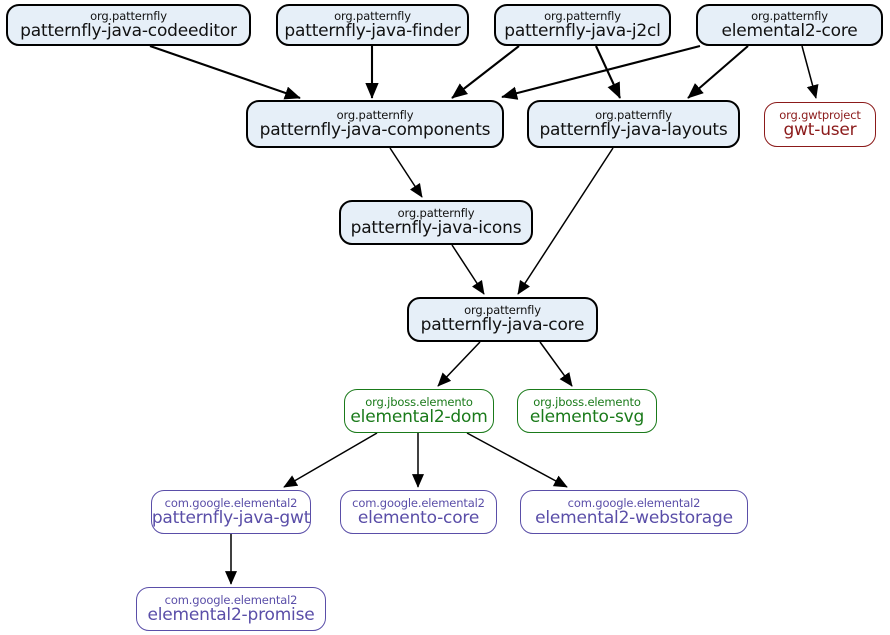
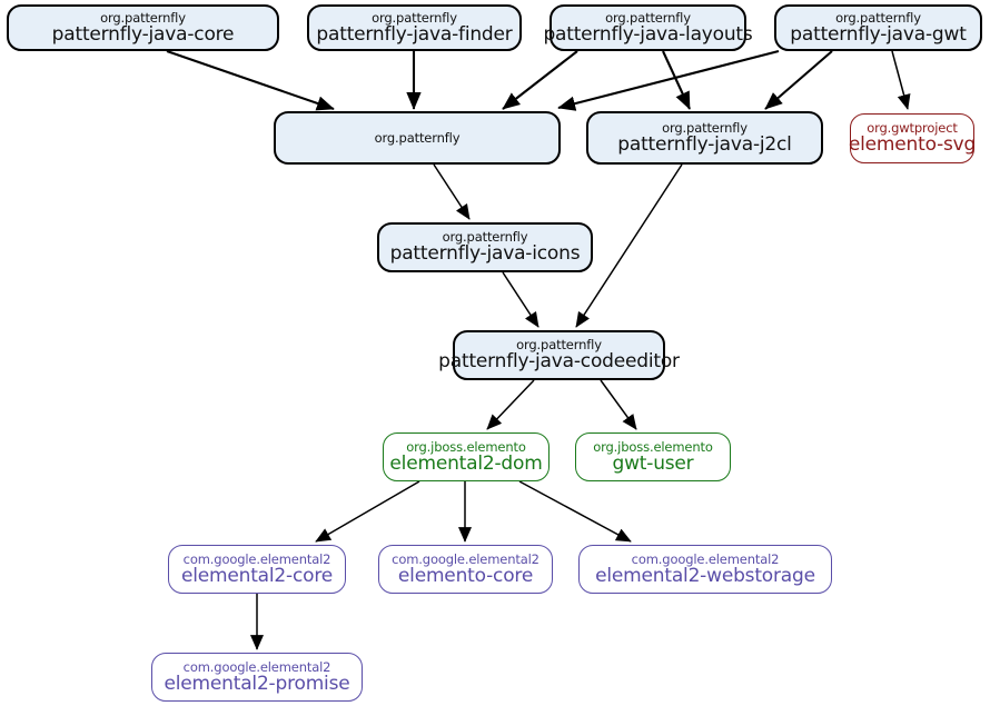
  org.patternfly
- patternfly-java-codeeditor
+ patternfly-java-core
  org.patternfly
  patternfly-java-finder
  org.patternfly
- patternfly-java-j2cl
+ patternfly-java-layouts
  org.patternfly
- elemental2-core
+ patternfly-java-gwt
  org.patternfly
- patternfly-java-components
  org.patternfly
- patternfly-java-layouts
+ patternfly-java-j2cl
  org.gwtproject
- gwt-user
+ elemento-svg
  org.patternfly
  patternfly-java-icons
  org.patternfly
- patternfly-java-core
+ patternfly-java-codeeditor
  org.jboss.elemento
  elemental2-dom
  org.jboss.elemento
- elemento-svg
+ gwt-user
  com.google.elemental2
- patternfly-java-gwt
+ elemental2-core
  com.google.elemental2
  elemento-core
  com.google.elemental2
  elemental2-webstorage
  com.google.elemental2
  elemental2-promise
